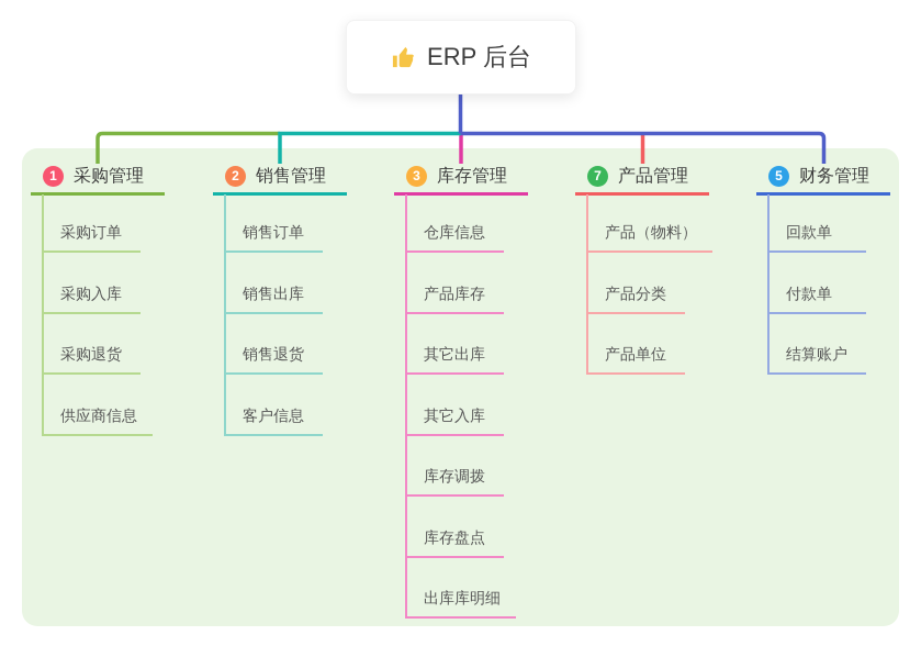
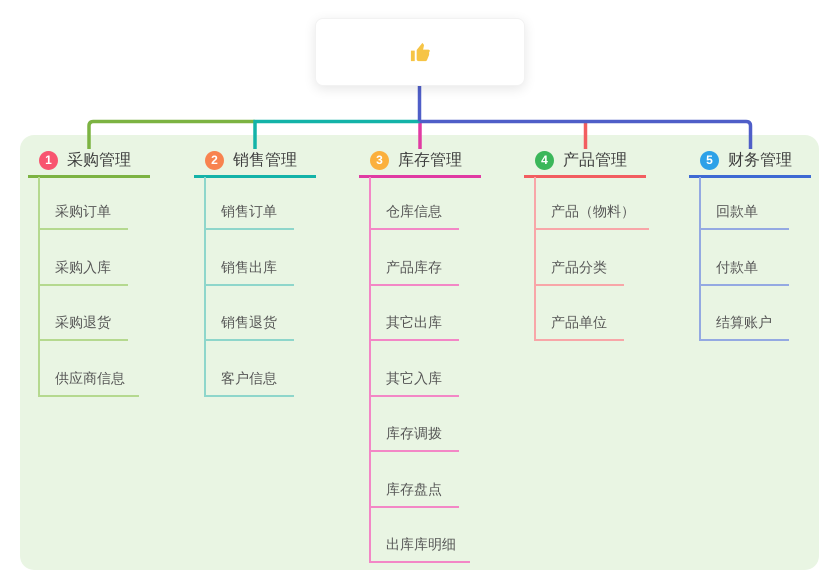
- ERP 后台
  1
  采购管理
  采购订单
  采购入库
  采购退货
  供应商信息
  2
  销售管理
  销售订单
  销售出库
  销售退货
  客户信息
  3
  库存管理
  仓库信息
  产品库存
  其它出库
  其它入库
  库存调拨
  库存盘点
  出库库明细
- 7
+ 4
  产品管理
  产品（物料）
  产品分类
  产品单位
  5
  财务管理
  回款单
  付款单
  结算账户
